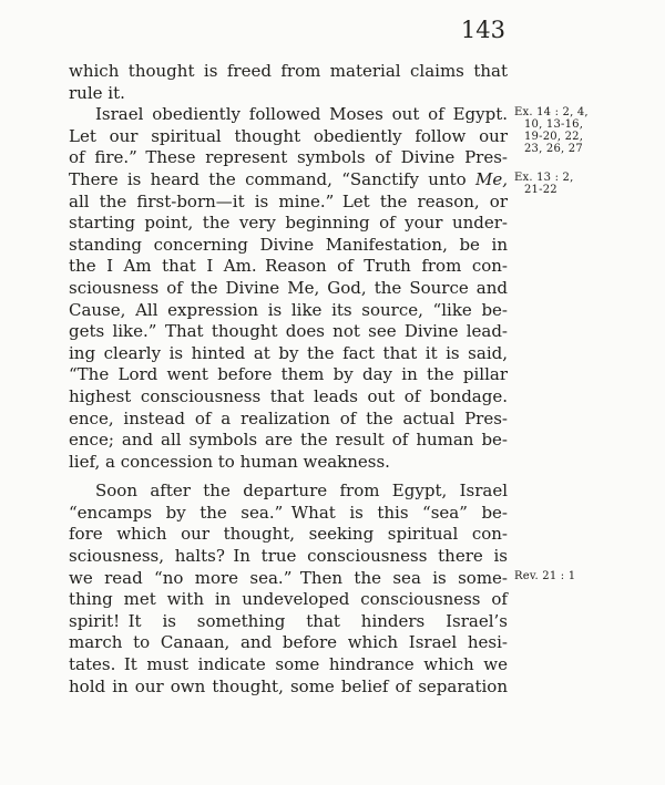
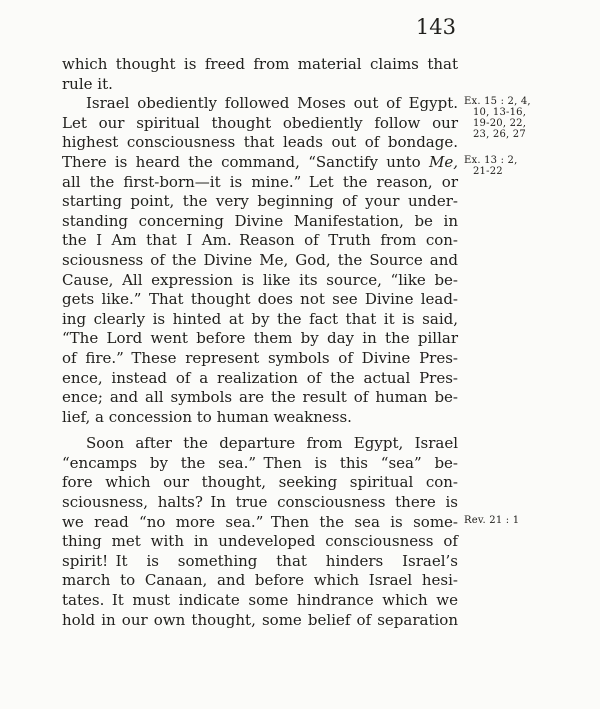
  143
  which thought is freed from material claims that
  rule it.
  Israel obediently followed Moses out of Egypt.
- Ex. 14 : 2, 4,
+ Ex. 15 : 2, 4,
  10, 13-16,
  19-20, 22,
  23, 26, 27
  Let our spiritual thought obediently follow our
- of fire.” These represent symbols of Divine Pres-
+ highest consciousness that leads out of bondage.
  There is heard the command, “Sanctify unto Me,
  Ex. 13 : 2,
  21-22
  all the first-born—it is mine.” Let the reason, or
  starting point, the very beginning of your under-
  standing concerning Divine Manifestation, be in
  the I Am that I Am. Reason of Truth from con-
  sciousness of the Divine Me, God, the Source and
  Cause, All expression is like its source, “like be-
  gets like.” That thought does not see Divine lead-
  ing clearly is hinted at by the fact that it is said,
  “The Lord went before them by day in the pillar
- highest consciousness that leads out of bondage.
+ of fire.” These represent symbols of Divine Pres-
  ence, instead of a realization of the actual Pres-
  ence; and all symbols are the result of human be-
  lief, a concession to human weakness.
  Soon after the departure from Egypt, Israel
- “encamps by the sea.” What is this “sea” be-
+ “encamps by the sea.” Then is this “sea” be-
  fore which our thought, seeking spiritual con-
  sciousness, halts? In true consciousness there is
  we read “no more sea.” Then the sea is some-
  Rev. 21 : 1
  thing met with in undeveloped consciousness of
  spirit! It is something that hinders Israel’s
  march to Canaan, and before which Israel hesi-
  tates. It must indicate some hindrance which we
  hold in our own thought, some belief of separation
